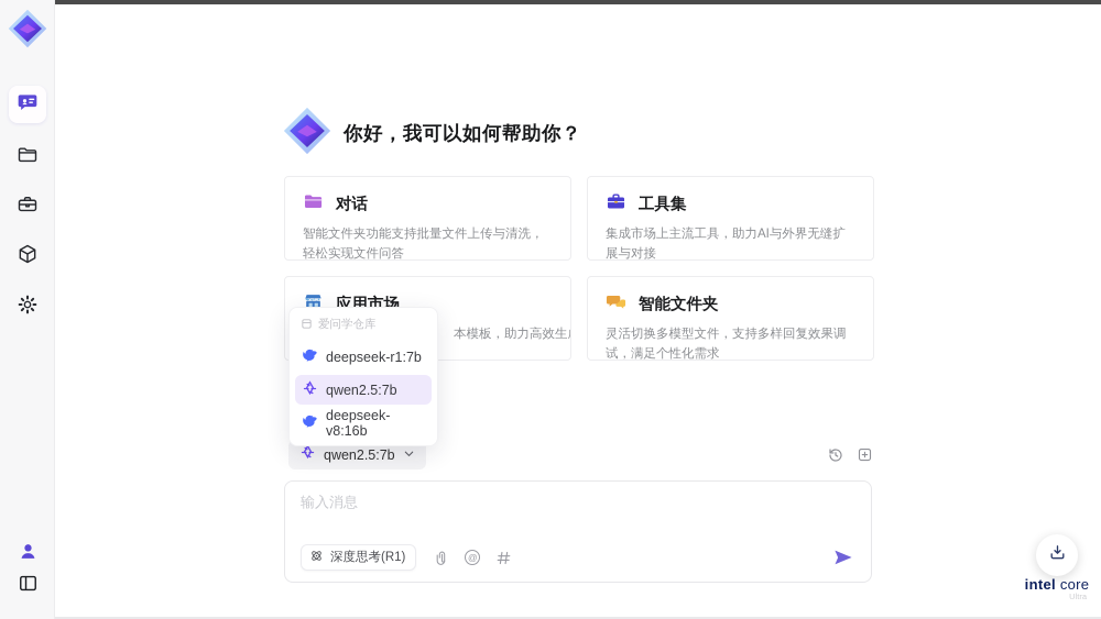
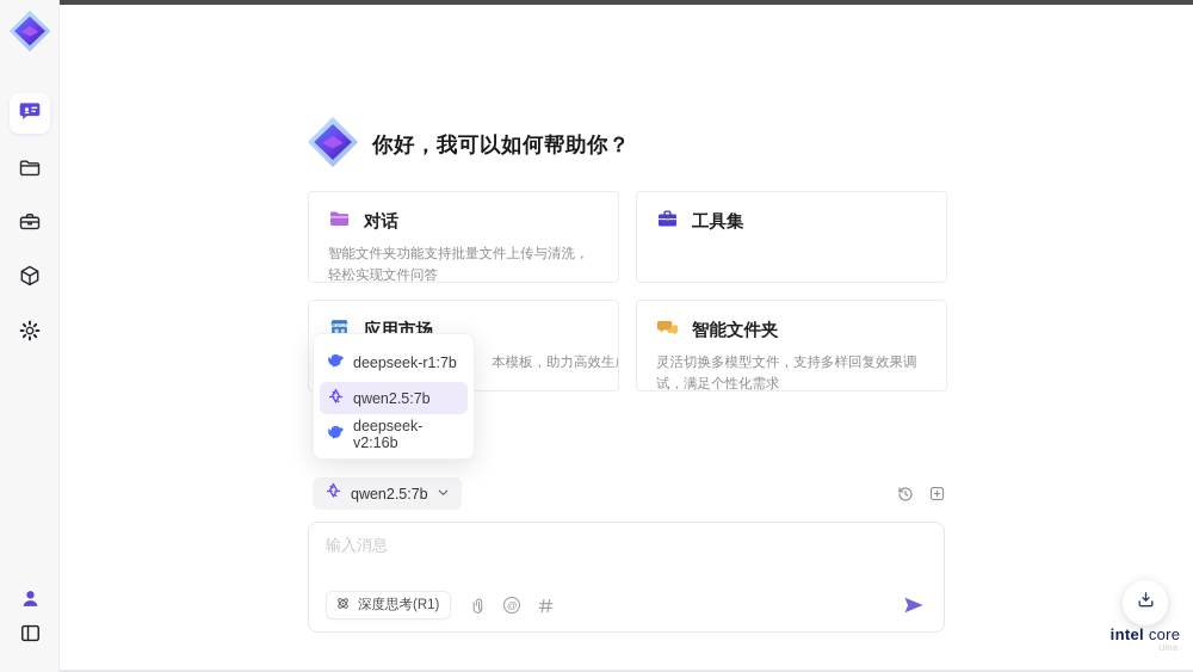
  你好，我可以如何帮助你？
  对话
  智能文件夹功能支持批量文件上传与清洗，轻松实现文件问答
  工具集
- 集成市场上主流工具，助力AI与外界无缝扩展与对接
  应用市场
  本模板，助力高效生
  智能文件夹
  灵活切换多模型文件，支持多样回复效果调试，满足个性化需求
- 爱问学仓库
  deepseek-r1:7b
  qwen2.5:7b
- deepseek-v8:16b
+ deepseek-v2:16b
  qwen2.5:7b
  输入消息
  深度思考(R1)
  @
  intel core
  Ultra
